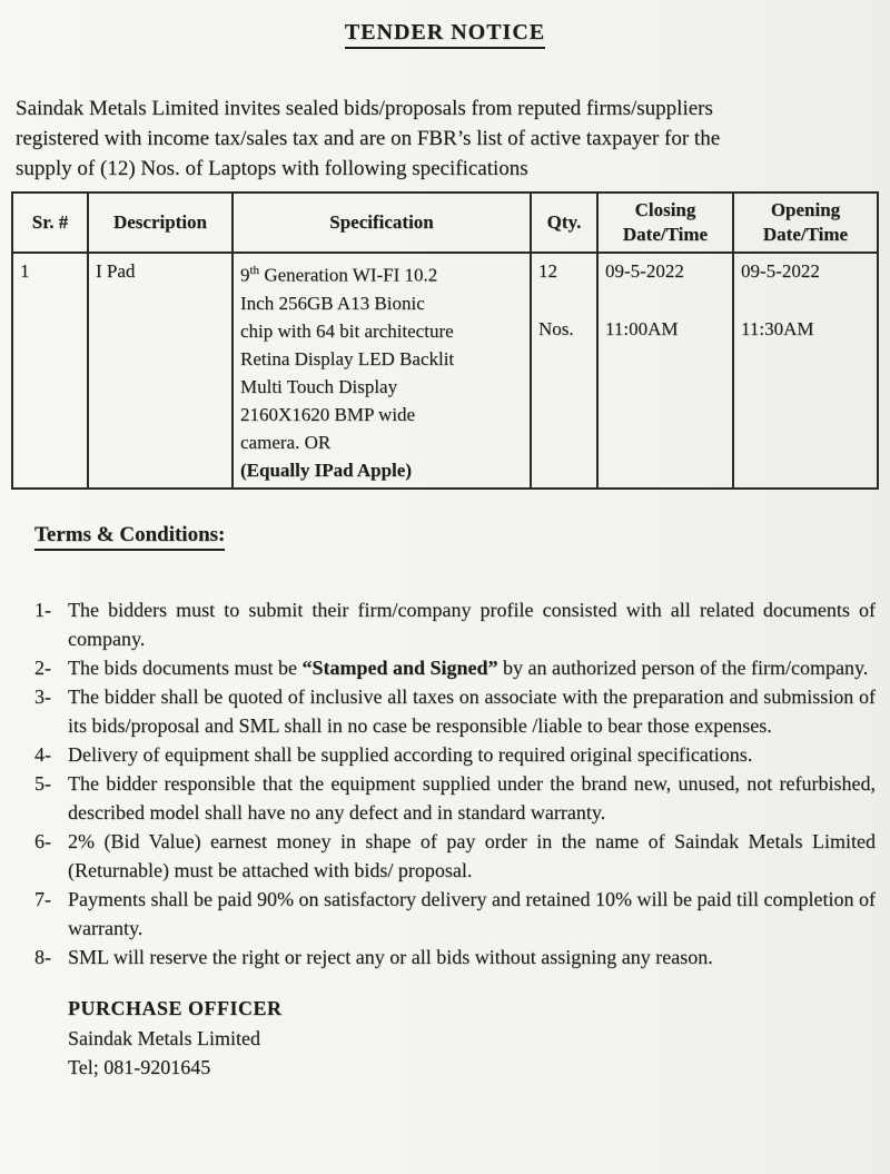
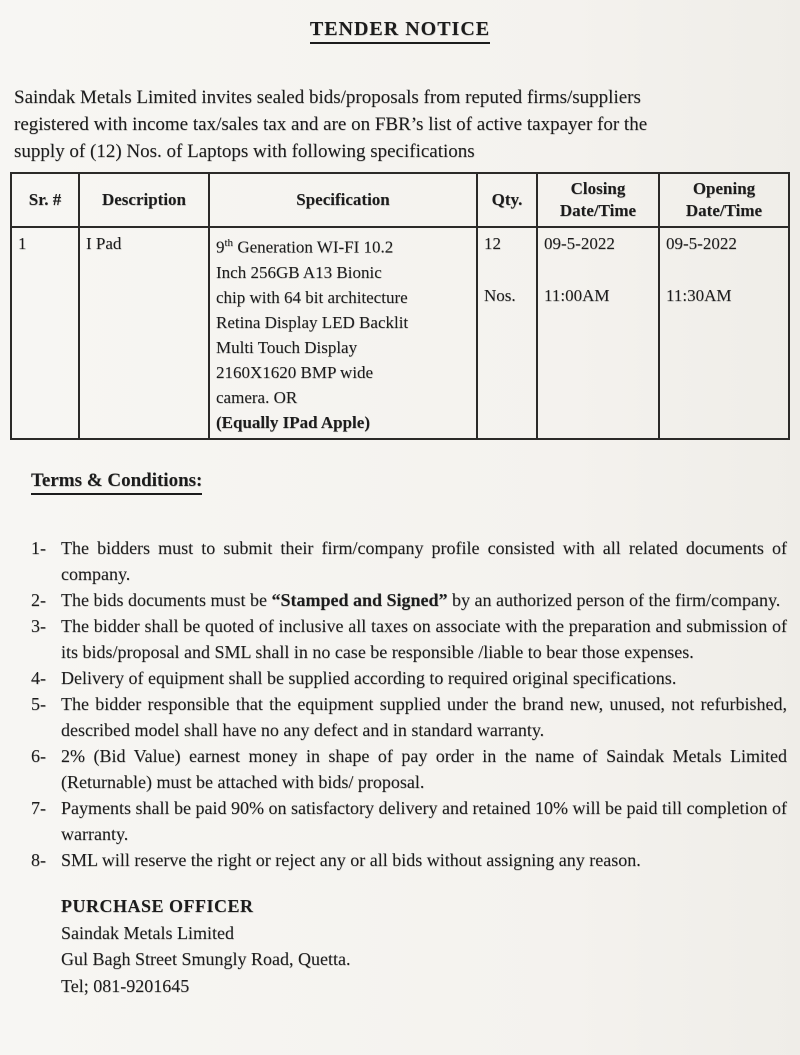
  TENDER NOTICE
  Saindak Metals Limited invites sealed bids/proposals from reputed firms/suppliers
  registered with income tax/sales tax and are on FBR’s list of active taxpayer for the
  supply of (12) Nos. of Laptops with following specifications
  Sr. #	Description	Specification	Qty.	Closing Date/Time	Opening Date/Time
  1	I Pad	9th Generation WI-FI 10.2 Inch 256GB A13 Bionic chip with 64 bit architecture Retina Display LED Backlit Multi Touch Display 2160X1620 BMP wide camera. OR (Equally IPad Apple)	12 Nos.	09-5-2022 11:00AM	09-5-2022 11:30AM
  Terms & Conditions:
  1-
  The bidders must to submit their firm/company profile consisted with all related documents of company.
  2-
  The bids documents must be “Stamped and Signed” by an authorized person of the firm/company.
  3-
  The bidder shall be quoted of inclusive all taxes on associate with the preparation and submission of its bids/proposal and SML shall in no case be responsible /liable to bear those expenses.
  4-
  Delivery of equipment shall be supplied according to required original specifications.
  5-
  The bidder responsible that the equipment supplied under the brand new, unused, not refurbished, described model shall have no any defect and in standard warranty.
  6-
  2% (Bid Value) earnest money in shape of pay order in the name of Saindak Metals Limited (Returnable) must be attached with bids/ proposal.
  7-
  Payments shall be paid 90% on satisfactory delivery and retained 10% will be paid till completion of warranty.
  8-
  SML will reserve the right or reject any or all bids without assigning any reason.
  PURCHASE OFFICER
  Saindak Metals Limited
+ Gul Bagh Street Smungly Road, Quetta.
  Tel; 081-9201645
